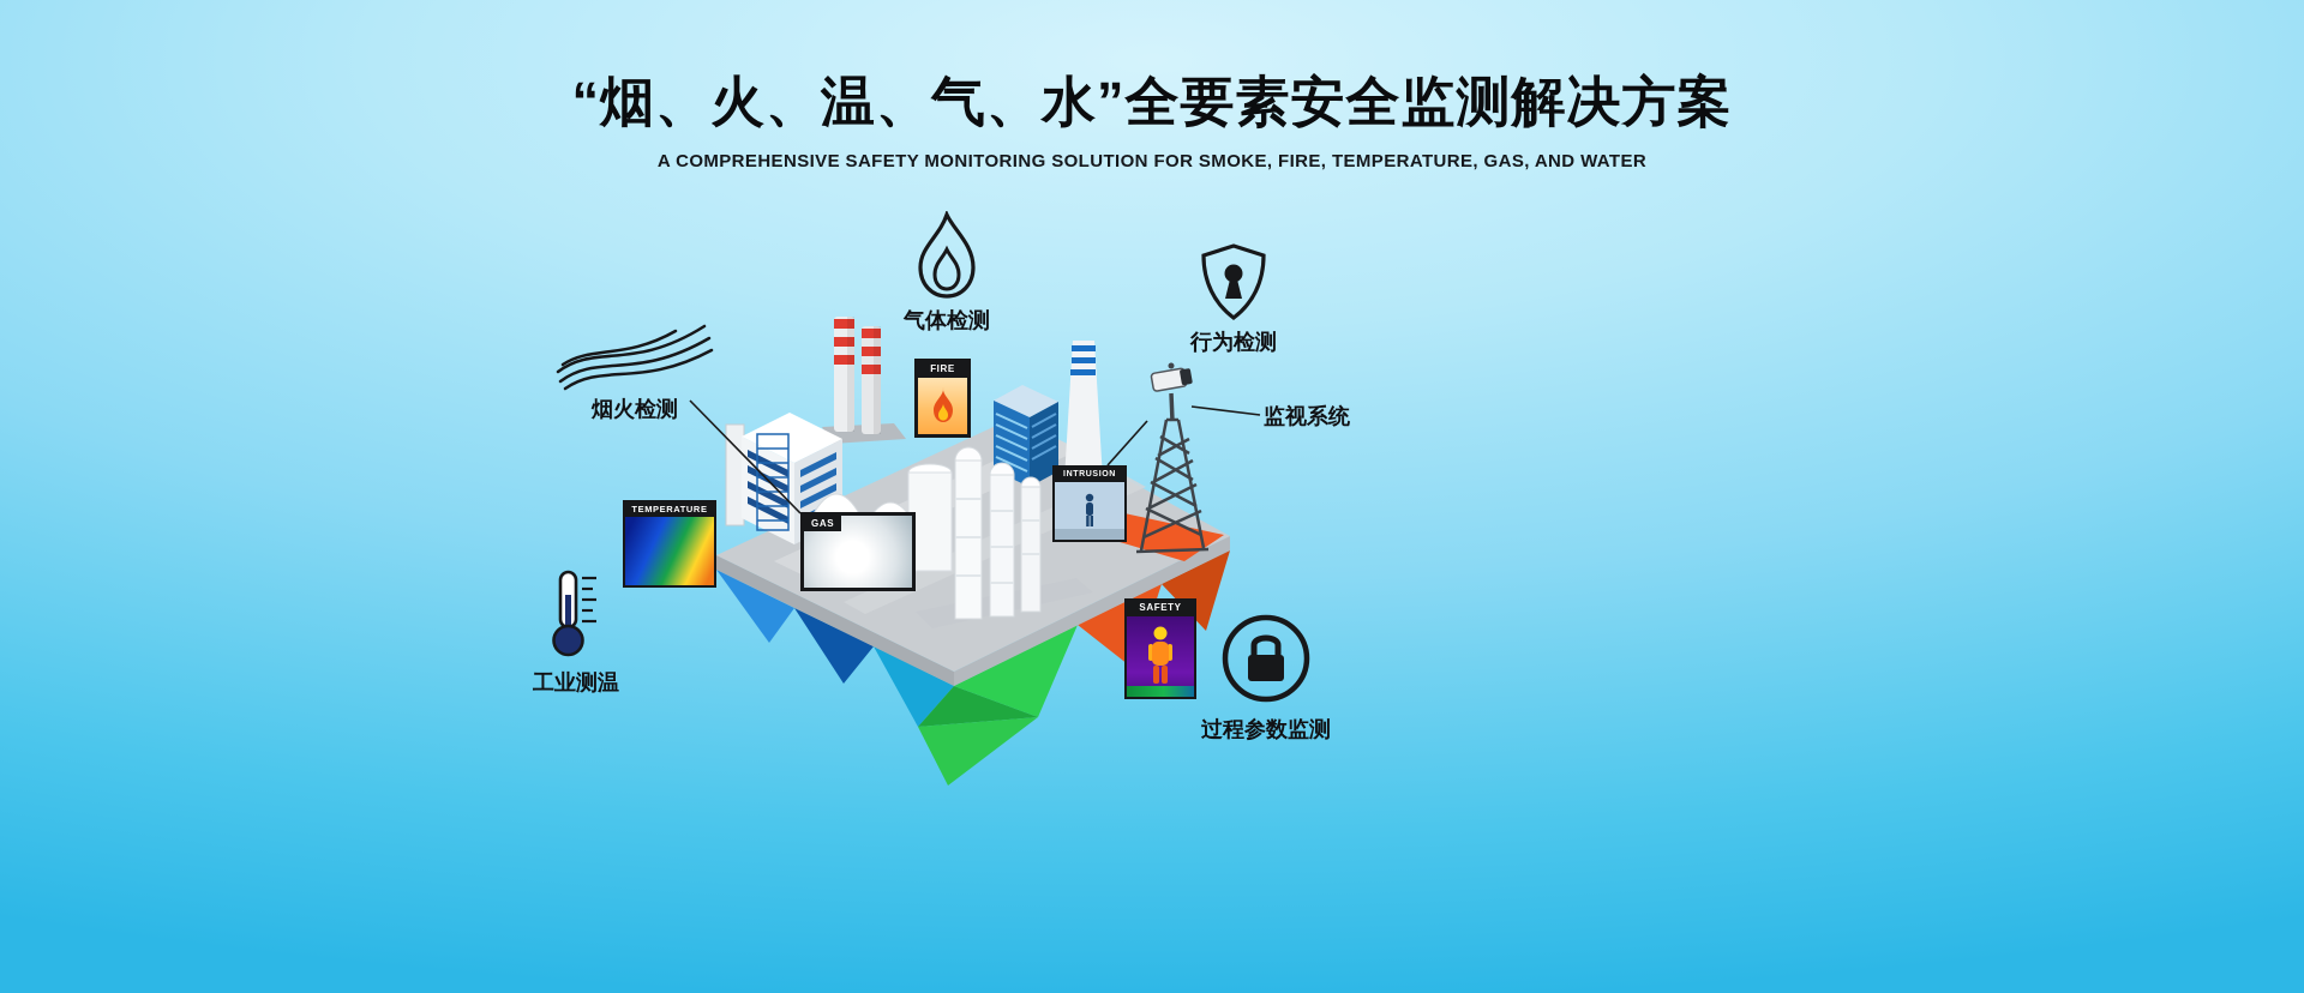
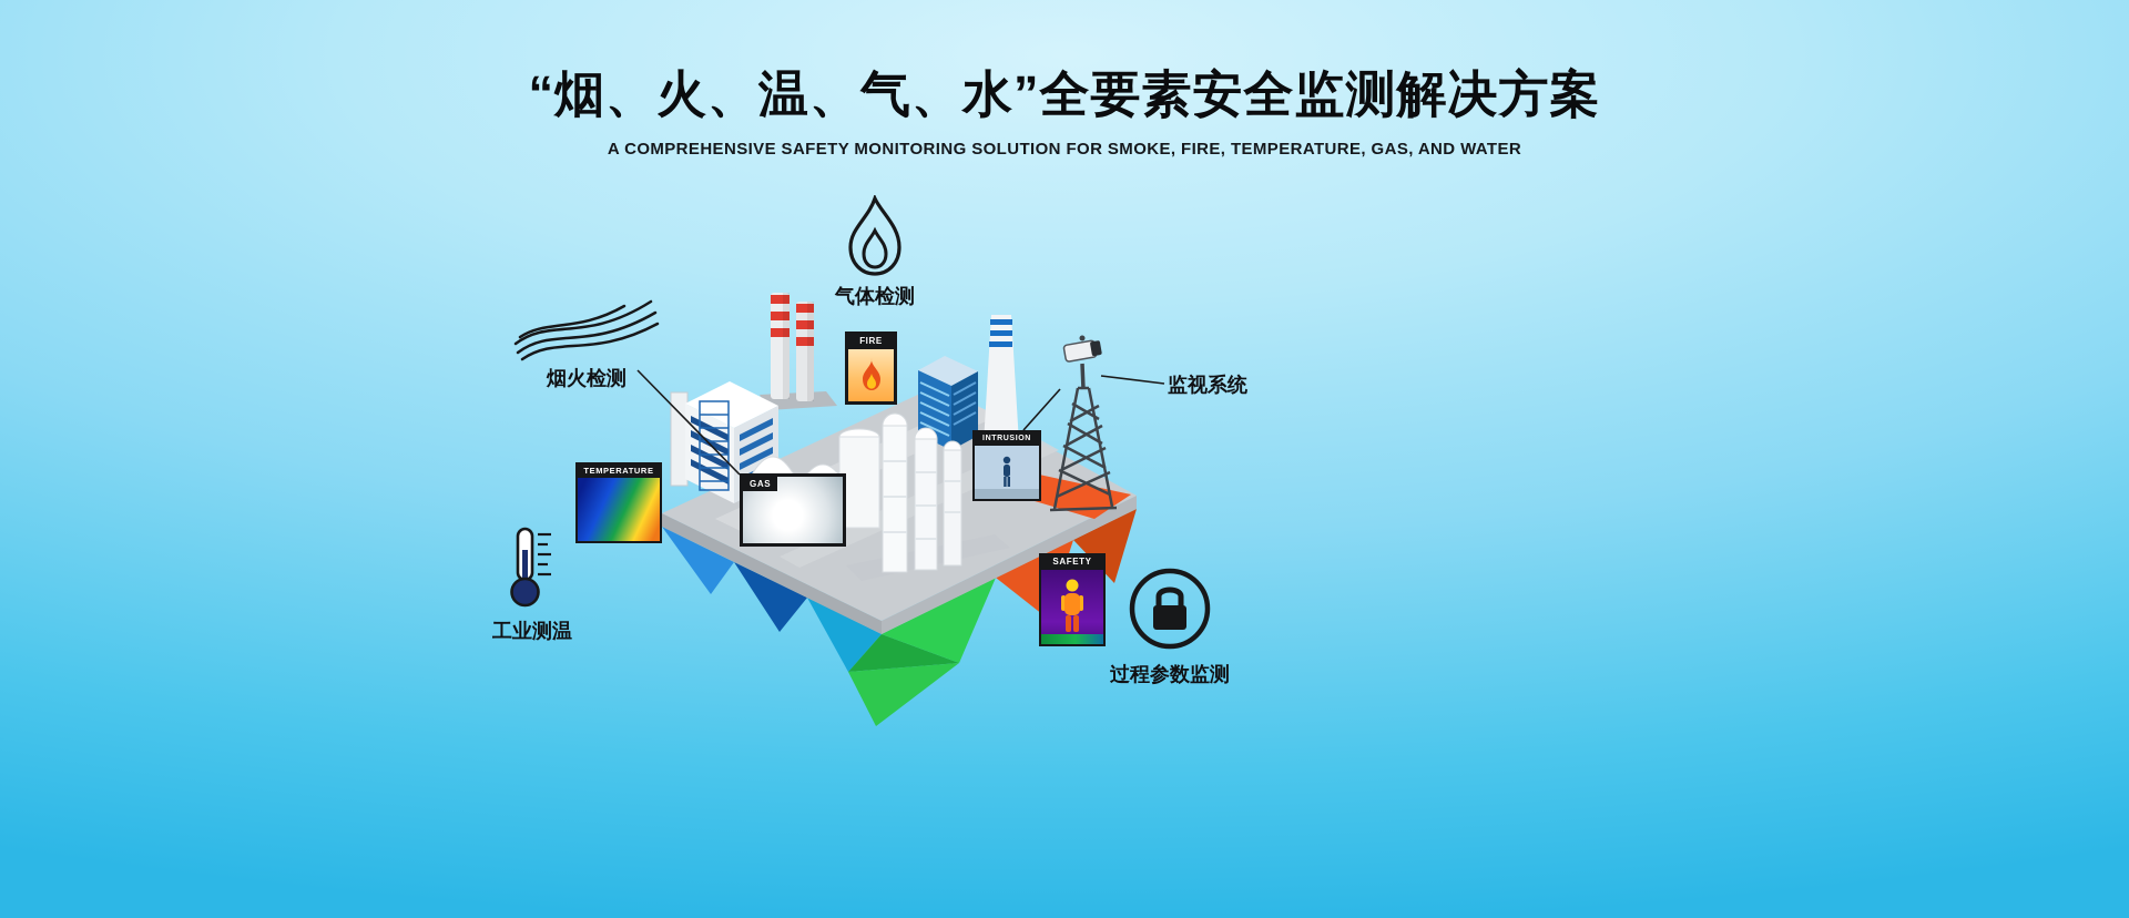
  “烟、火、温、气、水”全要素安全监测解决方案
  A COMPREHENSIVE SAFETY MONITORING SOLUTION FOR SMOKE, FIRE, TEMPERATURE, GAS, AND WATER
  FIRE
  TEMPERATURE
  GAS
  SAFETY
  气体检测
- 行为检测
  监视系统
  烟火检测
  工业测温
  过程参数监测
